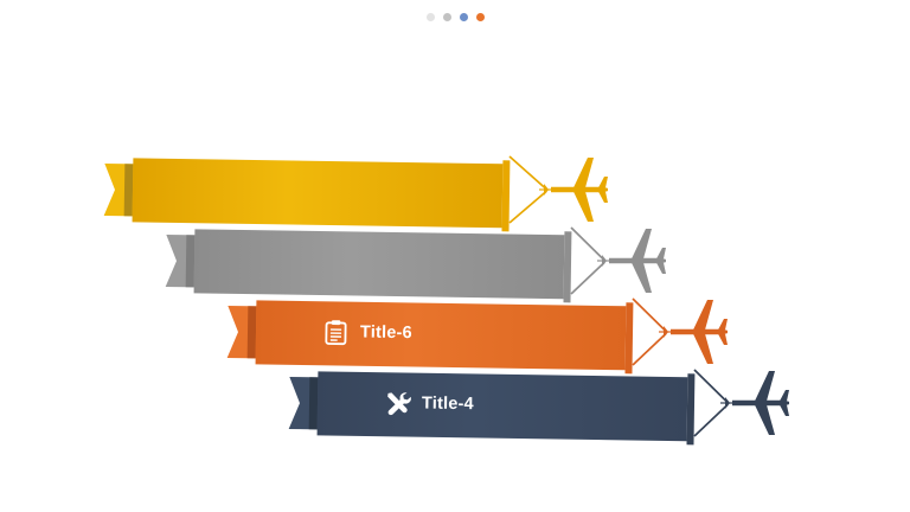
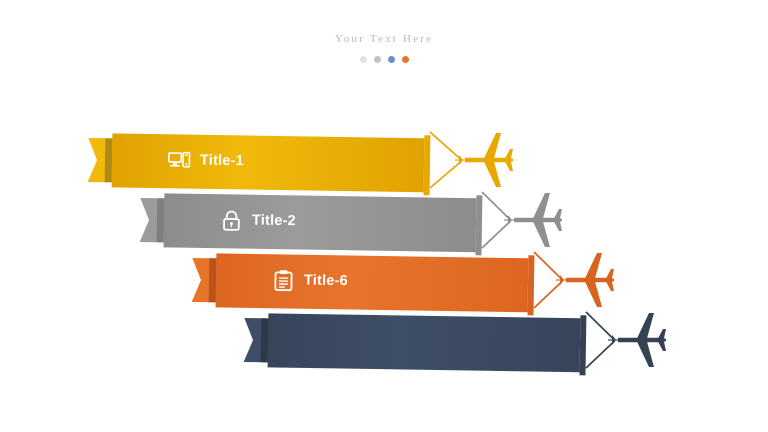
+ Your Text Here
+ Title-1
+ Title-2
  Title-6
- Title-4
